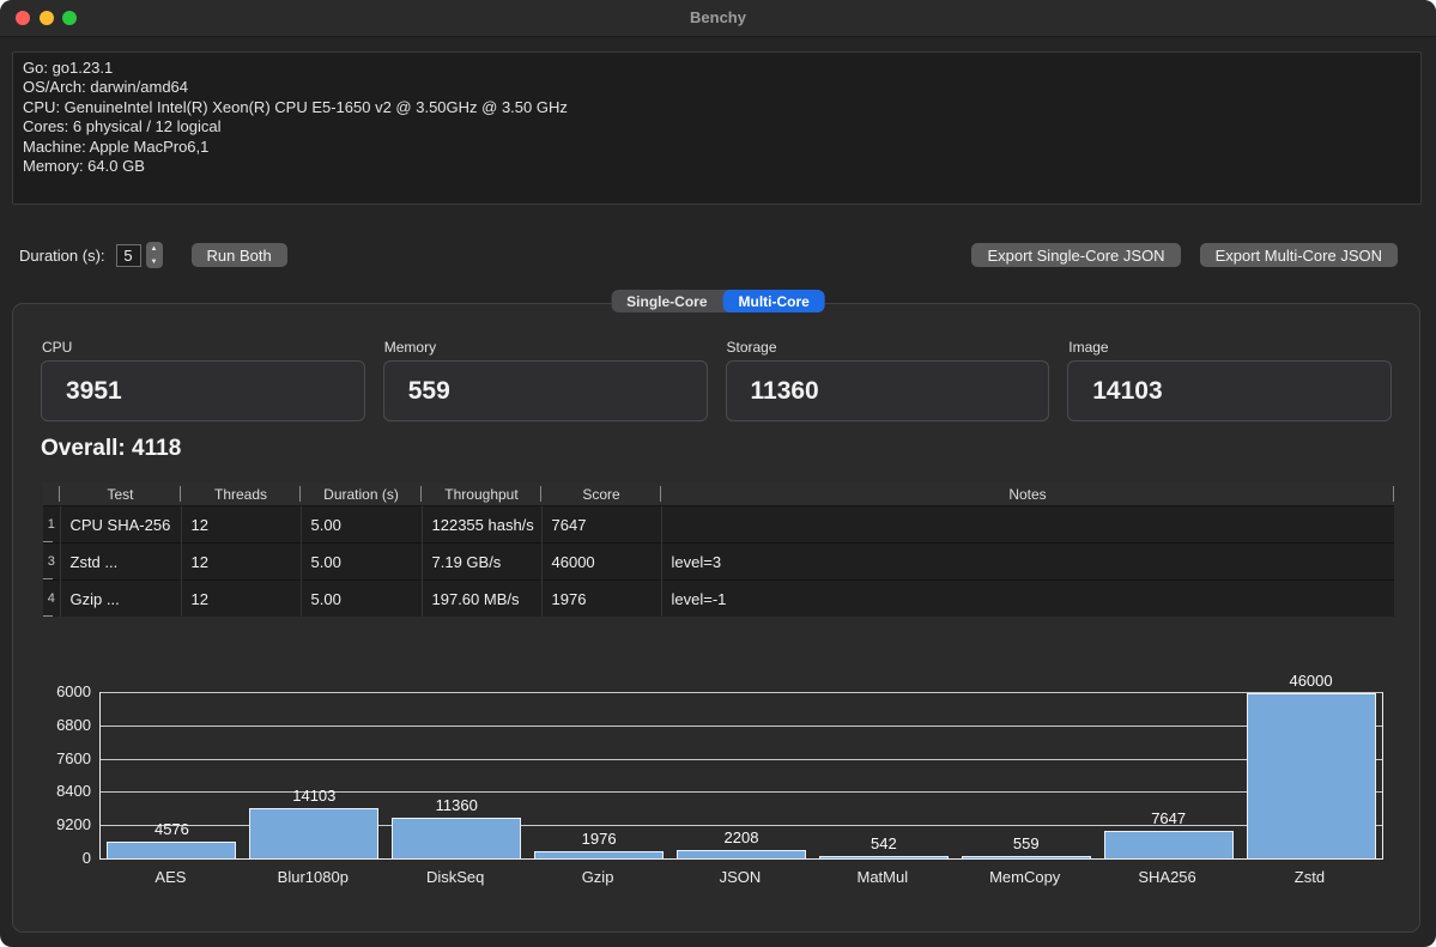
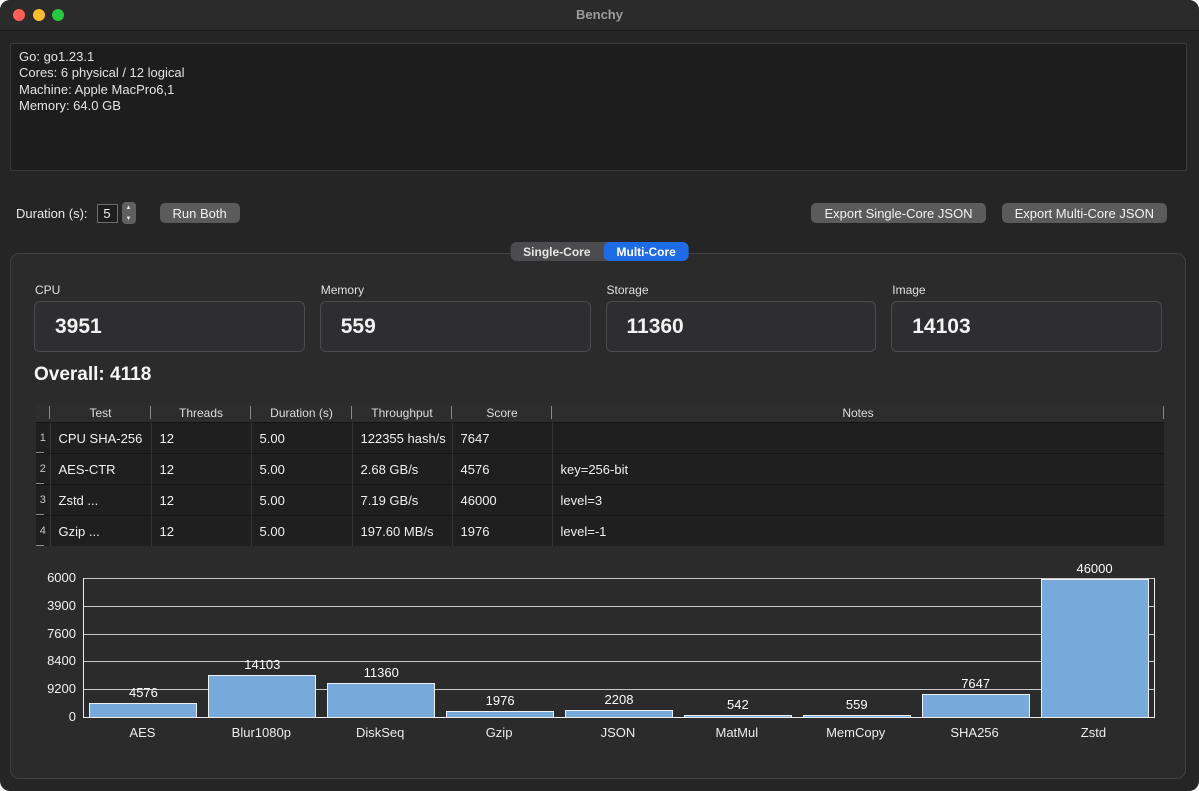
  Benchy
  Go: go1.23.1
- OS/Arch: darwin/amd64
- CPU: GenuineIntel Intel(R) Xeon(R) CPU E5-1650 v2 @ 3.50GHz @ 3.50 GHz
  Cores: 6 physical / 12 logical
  Machine: Apple MacPro6,1
  Memory: 64.0 GB
  Duration (s):
  5
  Run Both
  Export Single-Core JSON
  Export Multi-Core JSON
  Single-Core
  Multi-Core
  CPU
  3951
  Memory
  559
  Storage
  11360
  Image
  14103
  Overall: 4118
  	Test	Threads	Duration (s)	Throughput	Score	Notes
  1	CPU SHA-256	12	5.00	122355 hash/s	7647
+ 2	AES-CTR	12	5.00	2.68 GB/s	4576	key=256-bit
  3	Zstd ...	12	5.00	7.19 GB/s	46000	level=3
  4	Gzip ...	12	5.00	197.60 MB/s	1976	level=-1
  6000
- 6800
+ 3900
  7600
  8400
  9200
  0
  4576
  14103
  11360
  1976
  2208
  542
  559
  7647
  46000
  AES
  Blur1080p
  DiskSeq
  Gzip
  JSON
  MatMul
  MemCopy
  SHA256
  Zstd
